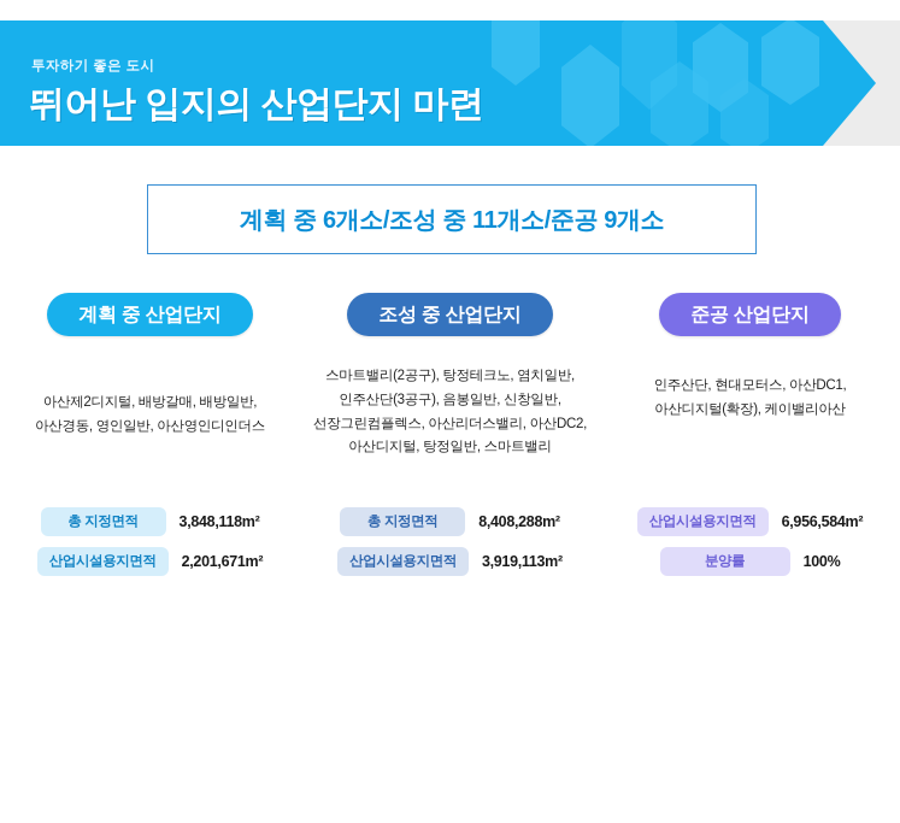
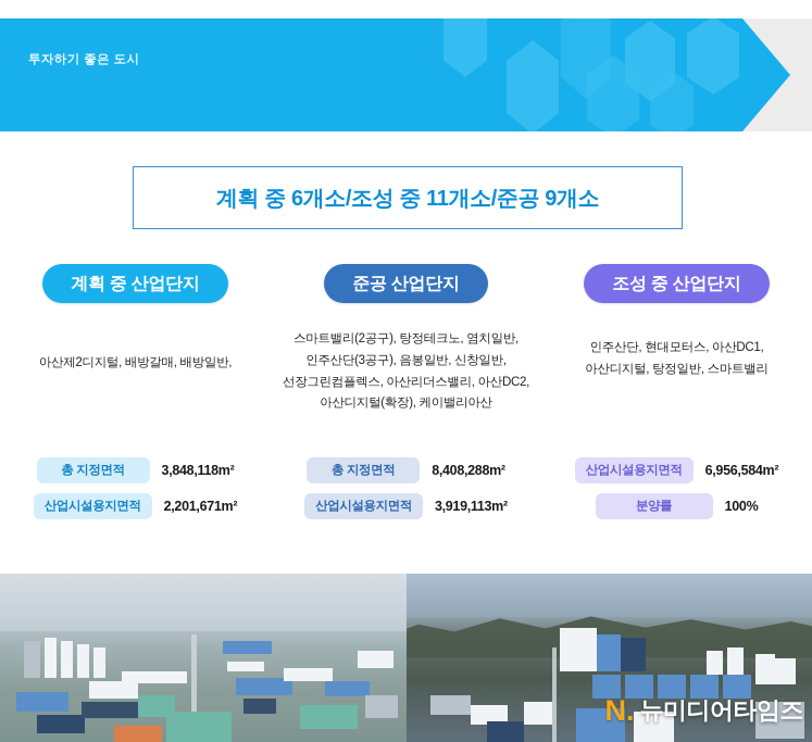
  투자하기 좋은 도시
- 뛰어난 입지의 산업단지 마련
  계획 중 6개소/조성 중 11개소/준공 9개소
  계획 중 산업단지
  아산제2디지털, 배방갈매, 배방일반,
- 아산경동, 영인일반, 아산영인디인더스
  총 지정면적
  3,848,118m²
  산업시설용지면적
  2,201,671m²
- 조성 중 산업단지
+ 준공 산업단지
  스마트밸리(2공구), 탕정테크노, 염치일반,
  인주산단(3공구), 음봉일반, 신창일반,
  선장그린컴플렉스, 아산리더스밸리, 아산DC2,
- 아산디지털, 탕정일반, 스마트밸리
+ 아산디지털(확장), 케이밸리아산
  총 지정면적
  8,408,288m²
  산업시설용지면적
  3,919,113m²
- 준공 산업단지
+ 조성 중 산업단지
  인주산단, 현대모터스, 아산DC1,
- 아산디지털(확장), 케이밸리아산
+ 아산디지털, 탕정일반, 스마트밸리
  산업시설용지면적
  6,956,584m²
  분양률
  100%
+ N.
+ 뉴미디어타임즈
